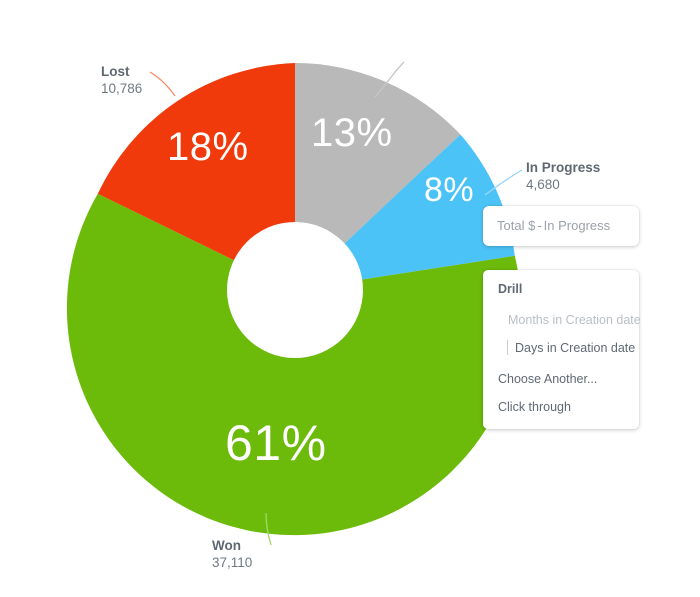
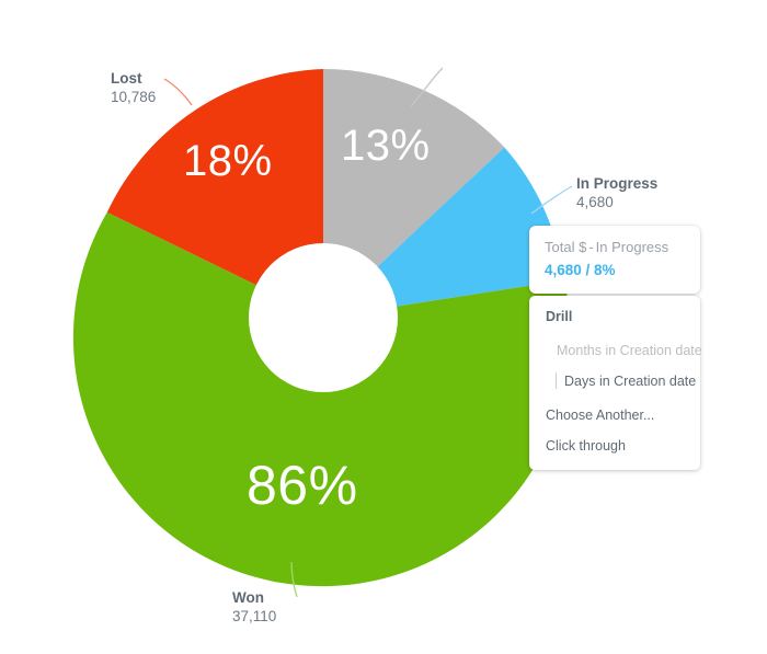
  13%
- 8%
- 61%
+ 86%
  18%
  In Progress
  4,680
  Won
  37,110
  Lost
  10,786
  Total $ - In Progress
+ 4,680 / 8%
  Drill
  Months in Creation date
  Days in Creation date
  Choose Another...
  Click through
